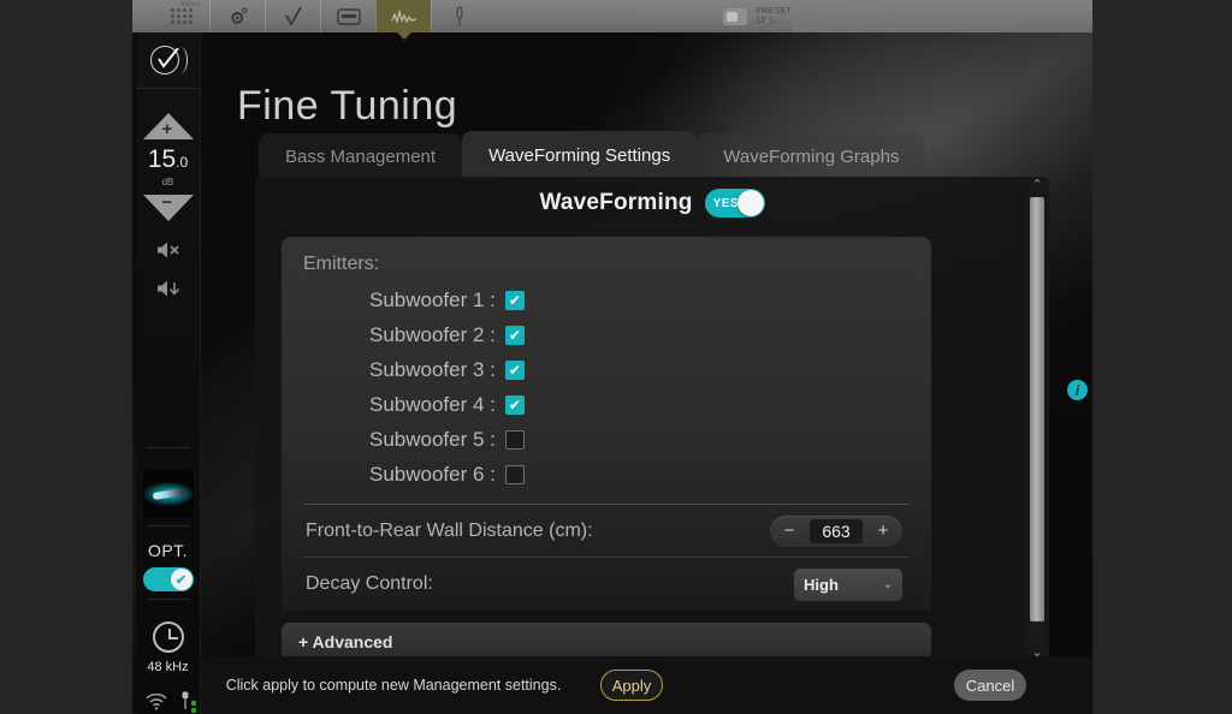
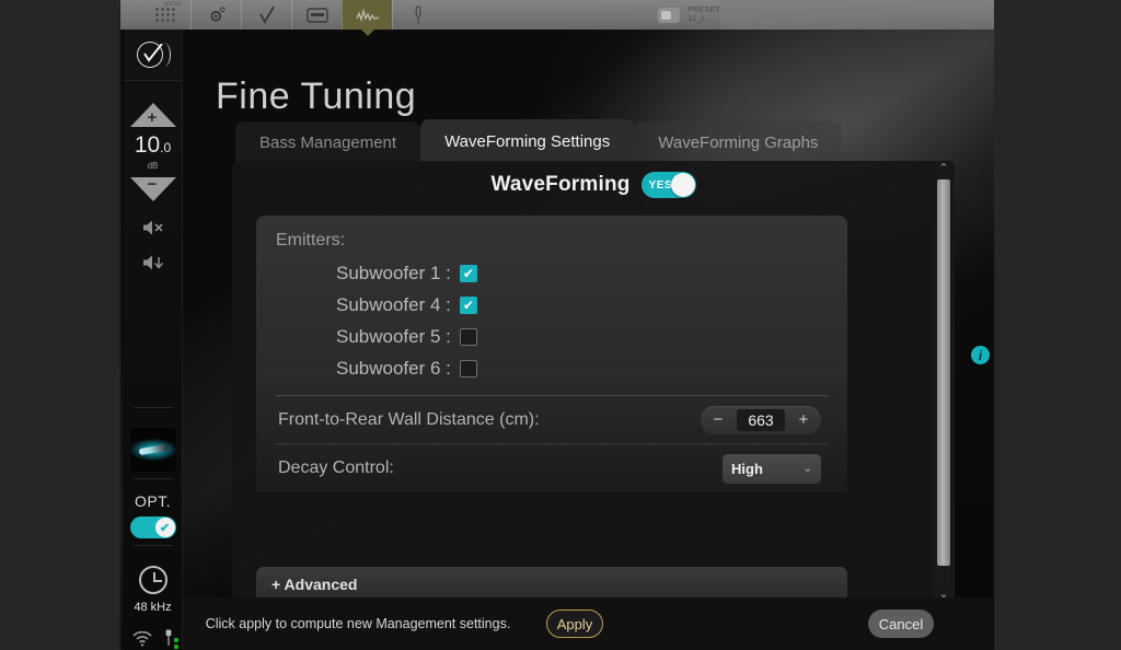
  +
- 15.0
+ 10.0
  dB
  −
  OPT.
  ✔
  48 kHz
  Fine Tuning
  Bass Management
  WaveForming Settings
  WaveForming Graphs
  WaveForming
  YES
  Emitters:
  Subwoofer 1 :
- Subwoofer 2 :
- Subwoofer 3 :
  Subwoofer 4 :
  Subwoofer 5 :
  Subwoofer 6 :
  Front-to-Rear Wall Distance (cm):
  −
  663
  +
  Decay Control:
  High
  ⌄
  + Advanced
  ⌃
  ⌄
  Click apply to compute new Management settings.
  Apply
  Cancel
  i
